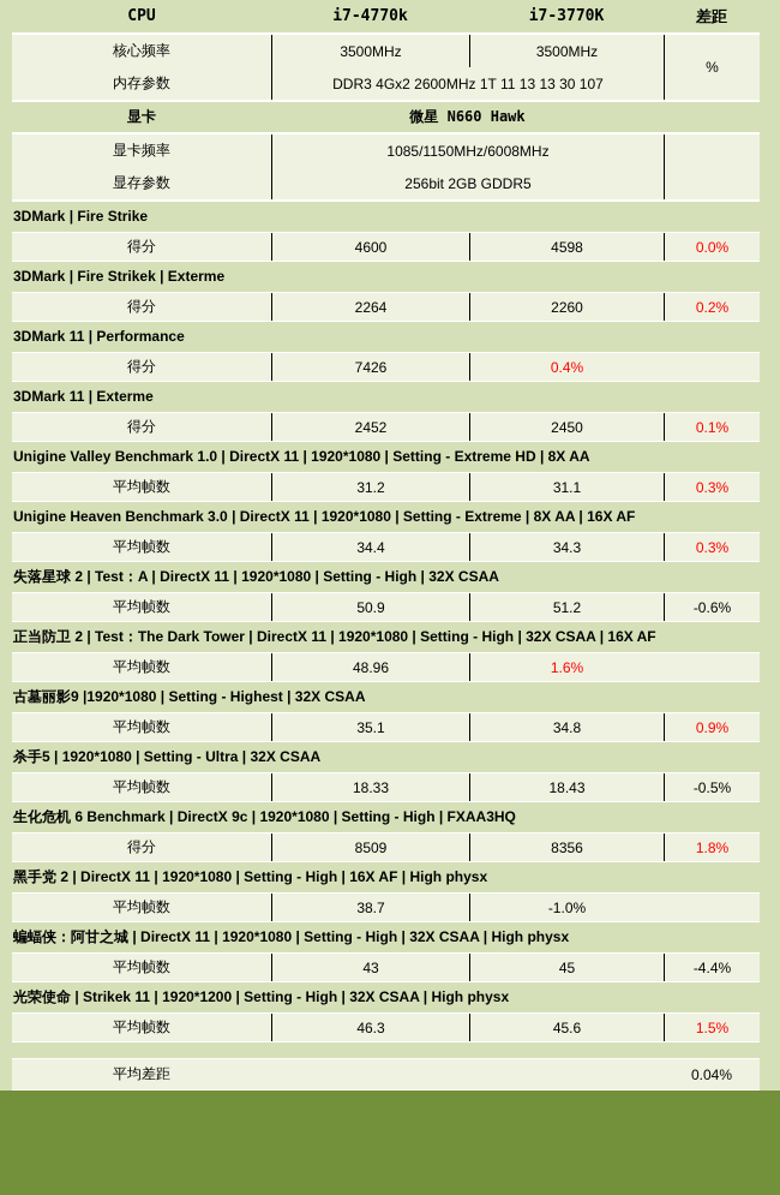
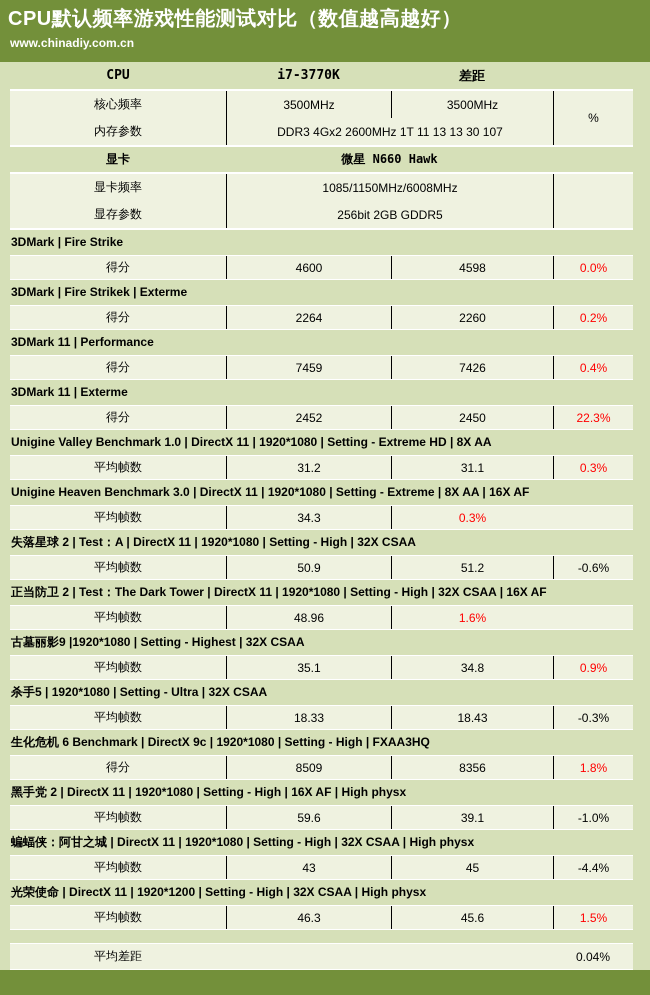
+ CPU默认频率游戏性能测试对比（数值越高越好）
+ www.chinadiy.com.cn
  CPU
- i7-4770k
  i7-3770K
  差距
  核心频率
  3500MHz
  3500MHz
  %
  内存参数
  DDR3 4Gx2 2600MHz 1T 11 13 13 30 107
  显卡
  微星 N660 Hawk
  显卡频率
  1085/1150MHz/6008MHz
  显存参数
  256bit 2GB GDDR5
  3DMark | Fire Strike
  得分
  4600
  4598
  0.0%
  3DMark | Fire Strikek | Exterme
  得分
  2264
  2260
  0.2%
  3DMark 11 | Performance
  得分
+ 7459
  7426
  0.4%
  3DMark 11 | Exterme
  得分
  2452
  2450
- 0.1%
+ 22.3%
  Unigine Valley Benchmark 1.0 | DirectX 11 | 1920*1080 | Setting - Extreme HD | 8X AA
  平均帧数
  31.2
  31.1
  0.3%
  Unigine Heaven Benchmark 3.0 | DirectX 11 | 1920*1080 | Setting - Extreme | 8X AA | 16X AF
  平均帧数
- 34.4
  34.3
  0.3%
  失落星球 2 | Test：A | DirectX 11 | 1920*1080 | Setting - High | 32X CSAA
  平均帧数
  50.9
  51.2
  -0.6%
  正当防卫 2 | Test：The Dark Tower | DirectX 11 | 1920*1080 | Setting - High | 32X CSAA | 16X AF
  平均帧数
  48.96
  1.6%
  古墓丽影9 |1920*1080 | Setting - Highest | 32X CSAA
  平均帧数
  35.1
  34.8
  0.9%
  杀手5 | 1920*1080 | Setting - Ultra | 32X CSAA
  平均帧数
  18.33
  18.43
- -0.5%
+ -0.3%
  生化危机 6 Benchmark | DirectX 9c | 1920*1080 | Setting - High | FXAA3HQ
  得分
  8509
  8356
  1.8%
  黑手党 2 | DirectX 11 | 1920*1080 | Setting - High | 16X AF | High physx
  平均帧数
- 38.7
+ 59.6
+ 39.1
  -1.0%
  蝙蝠侠：阿甘之城 | DirectX 11 | 1920*1080 | Setting - High | 32X CSAA | High physx
  平均帧数
  43
  45
  -4.4%
- 光荣使命 | Strikek 11 | 1920*1200 | Setting - High | 32X CSAA | High physx
+ 光荣使命 | DirectX 11 | 1920*1200 | Setting - High | 32X CSAA | High physx
  平均帧数
  46.3
  45.6
  1.5%
  平均差距
  0.04%
